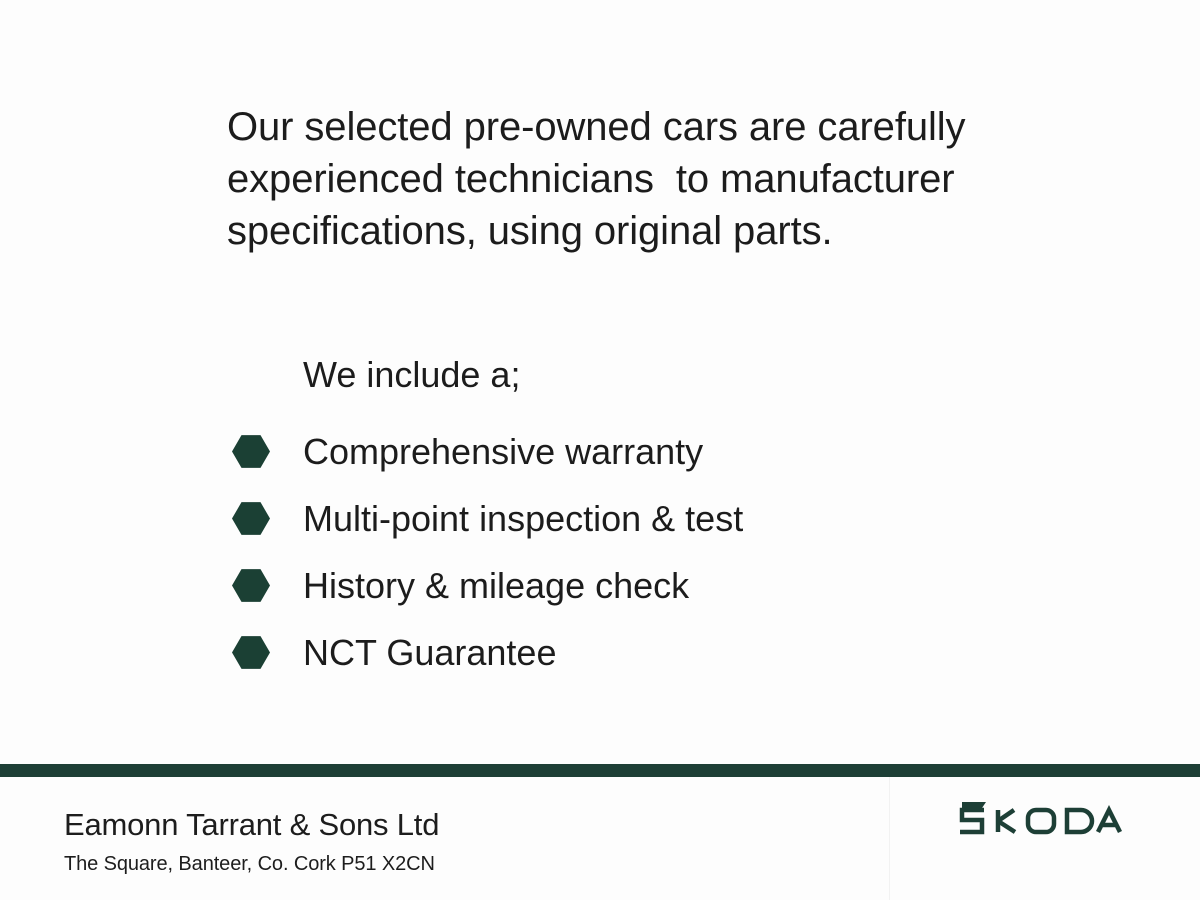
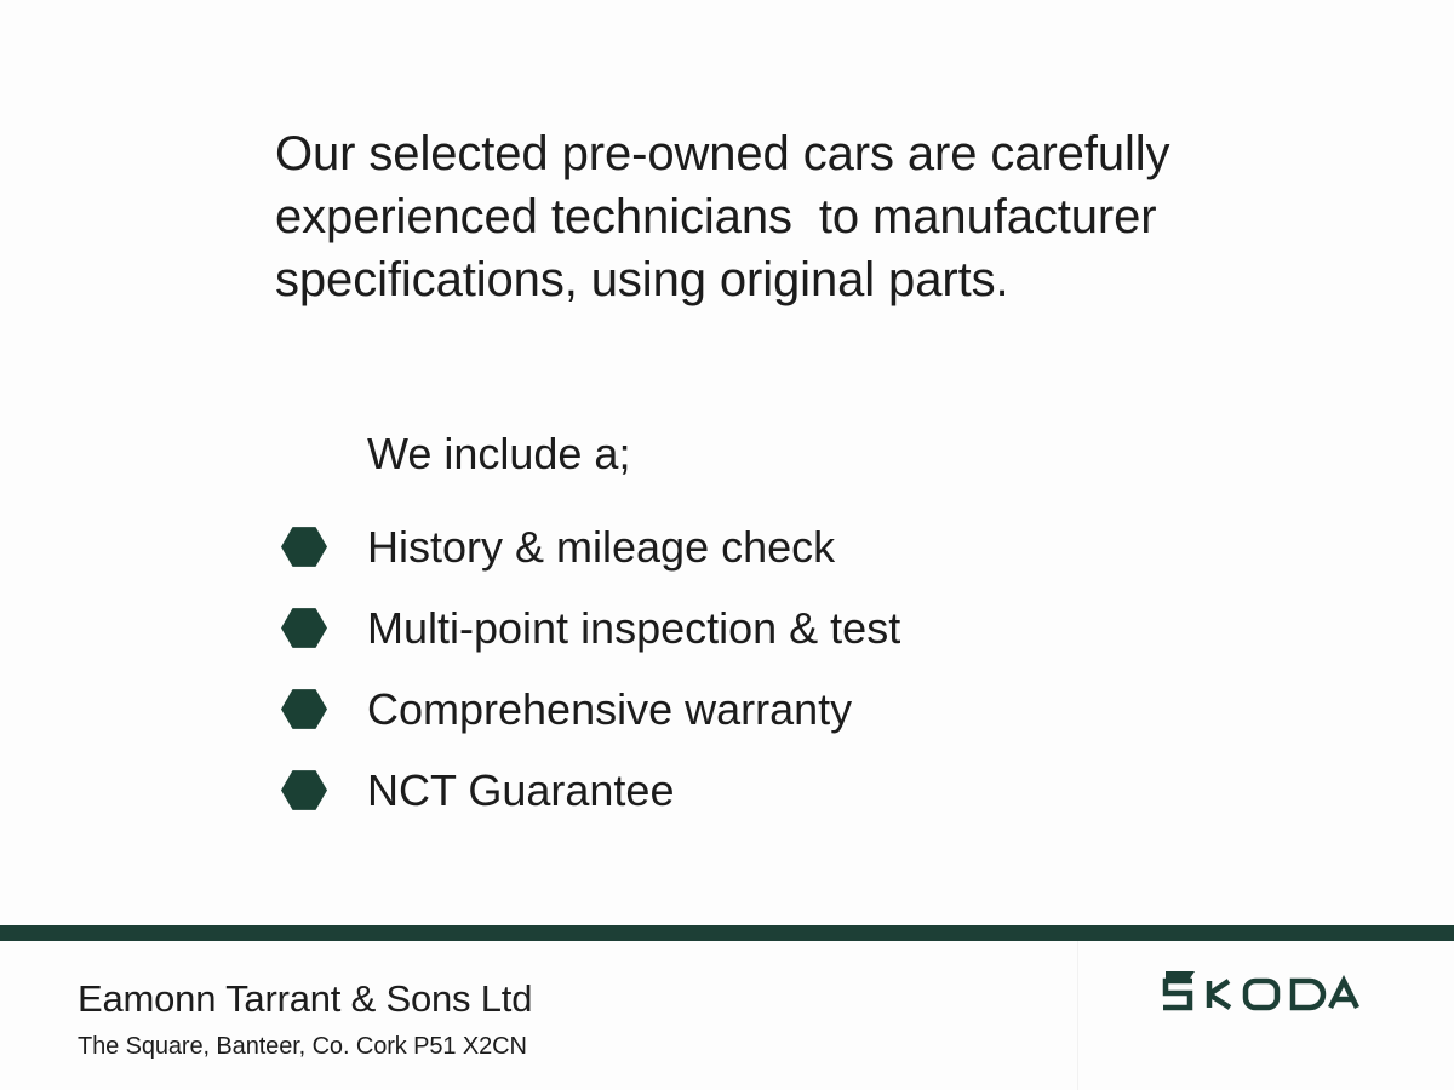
  Our selected pre-owned cars are carefully
  experienced technicians to manufacturer
  specifications, using original parts.
  We include a;
- Comprehensive warranty
+ History & mileage check
  Multi-point inspection & test
- History & mileage check
+ Comprehensive warranty
  NCT Guarantee
  Eamonn Tarrant & Sons Ltd
  The Square, Banteer, Co. Cork P51 X2CN
